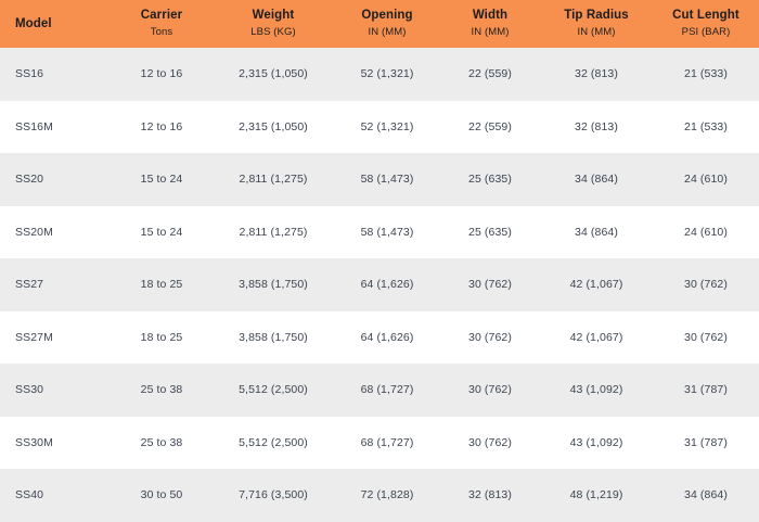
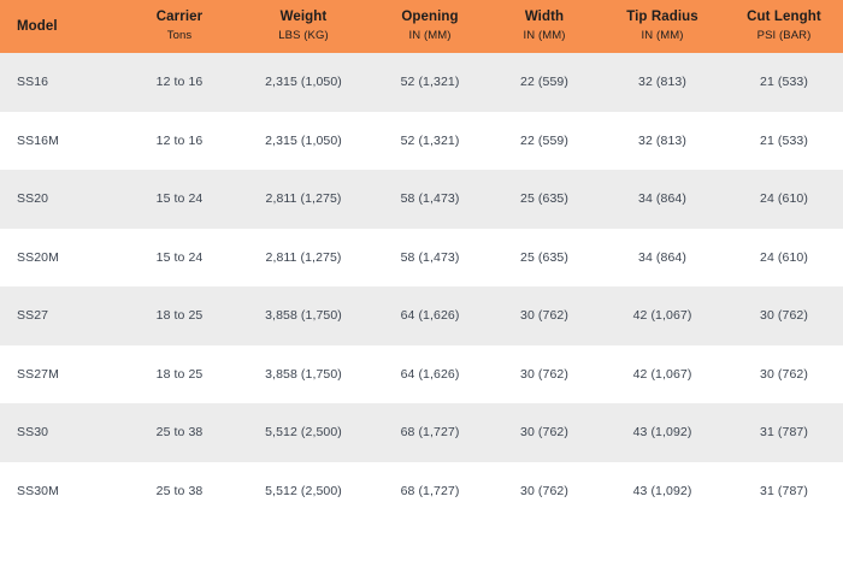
  Model	Carrier Tons	Weight LBS (KG)	Opening IN (MM)	Width IN (MM)	Tip Radius IN (MM)	Cut Lenght PSI (BAR)
  SS16	12 to 16	2,315 (1,050)	52 (1,321)	22 (559)	32 (813)	21 (533)
  SS16M	12 to 16	2,315 (1,050)	52 (1,321)	22 (559)	32 (813)	21 (533)
  SS20	15 to 24	2,811 (1,275)	58 (1,473)	25 (635)	34 (864)	24 (610)
  SS20M	15 to 24	2,811 (1,275)	58 (1,473)	25 (635)	34 (864)	24 (610)
  SS27	18 to 25	3,858 (1,750)	64 (1,626)	30 (762)	42 (1,067)	30 (762)
  SS27M	18 to 25	3,858 (1,750)	64 (1,626)	30 (762)	42 (1,067)	30 (762)
  SS30	25 to 38	5,512 (2,500)	68 (1,727)	30 (762)	43 (1,092)	31 (787)
  SS30M	25 to 38	5,512 (2,500)	68 (1,727)	30 (762)	43 (1,092)	31 (787)
- SS40	30 to 50	7,716 (3,500)	72 (1,828)	32 (813)	48 (1,219)	34 (864)
